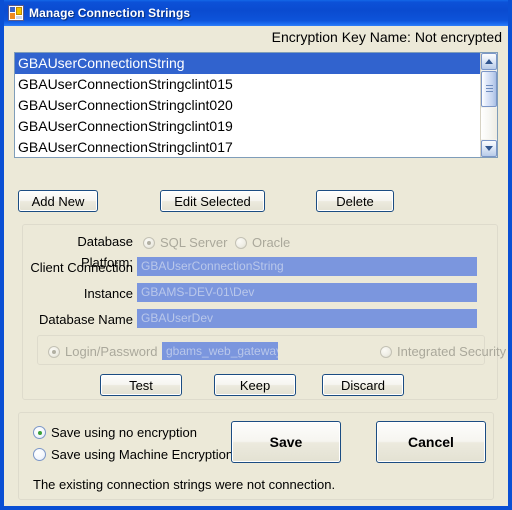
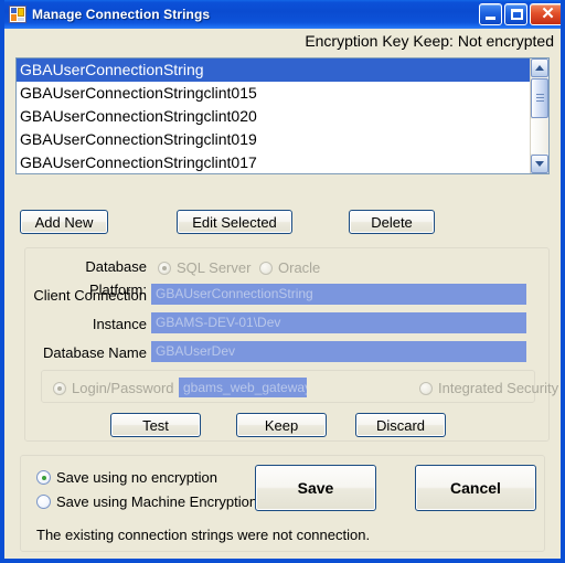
  Manage Connection Strings
+ ✕
- Encryption Key Name: Not encrypted
+ Encryption Key Keep: Not encrypted
  GBAUserConnectionString
  GBAUserConnectionStringclint015
  GBAUserConnectionStringclint020
  GBAUserConnectionStringclint019
  GBAUserConnectionStringclint017
  Add New
  Edit Selected
  Delete
  Database Platform:
  SQL Server
  Oracle
  Client Connection
  GBAUserConnectionString
  Instance
  GBAMS-DEV-01\Dev
  Database Name
  GBAUserDev
  Login/Password
  gbams_web_gatewa
  Integrated Security
  Test
  Keep
  Discard
  Save using no encryption
  Save using Machine Encryption
  Save
  Cancel
  The existing connection strings were not connection.
